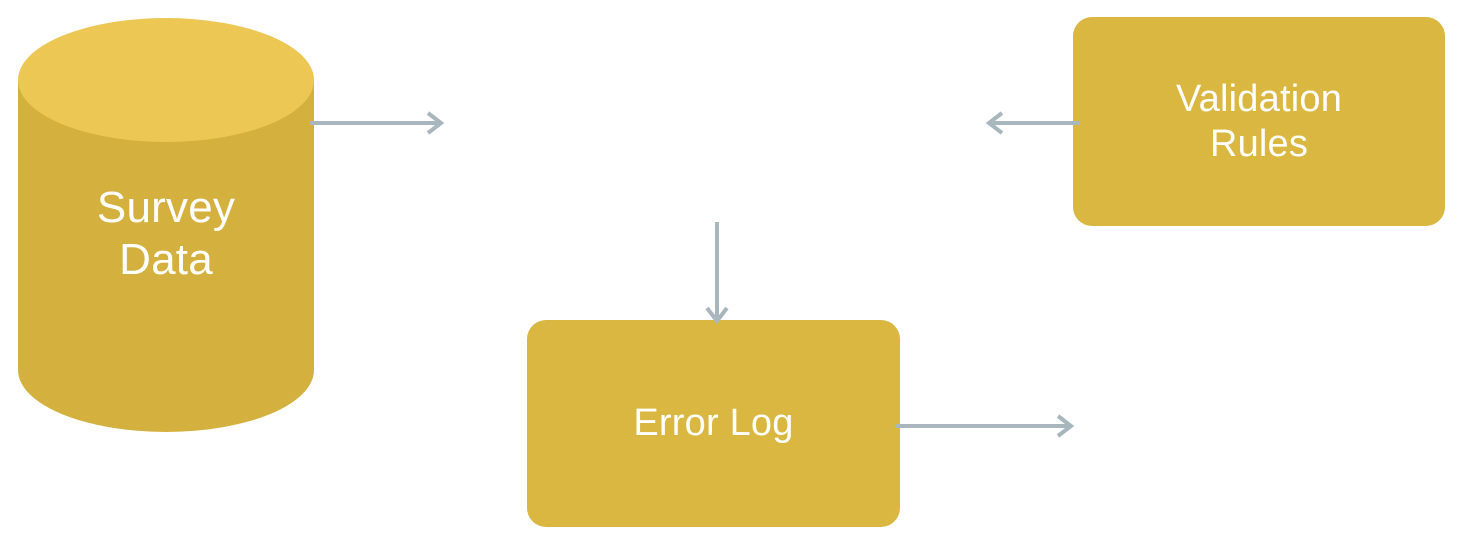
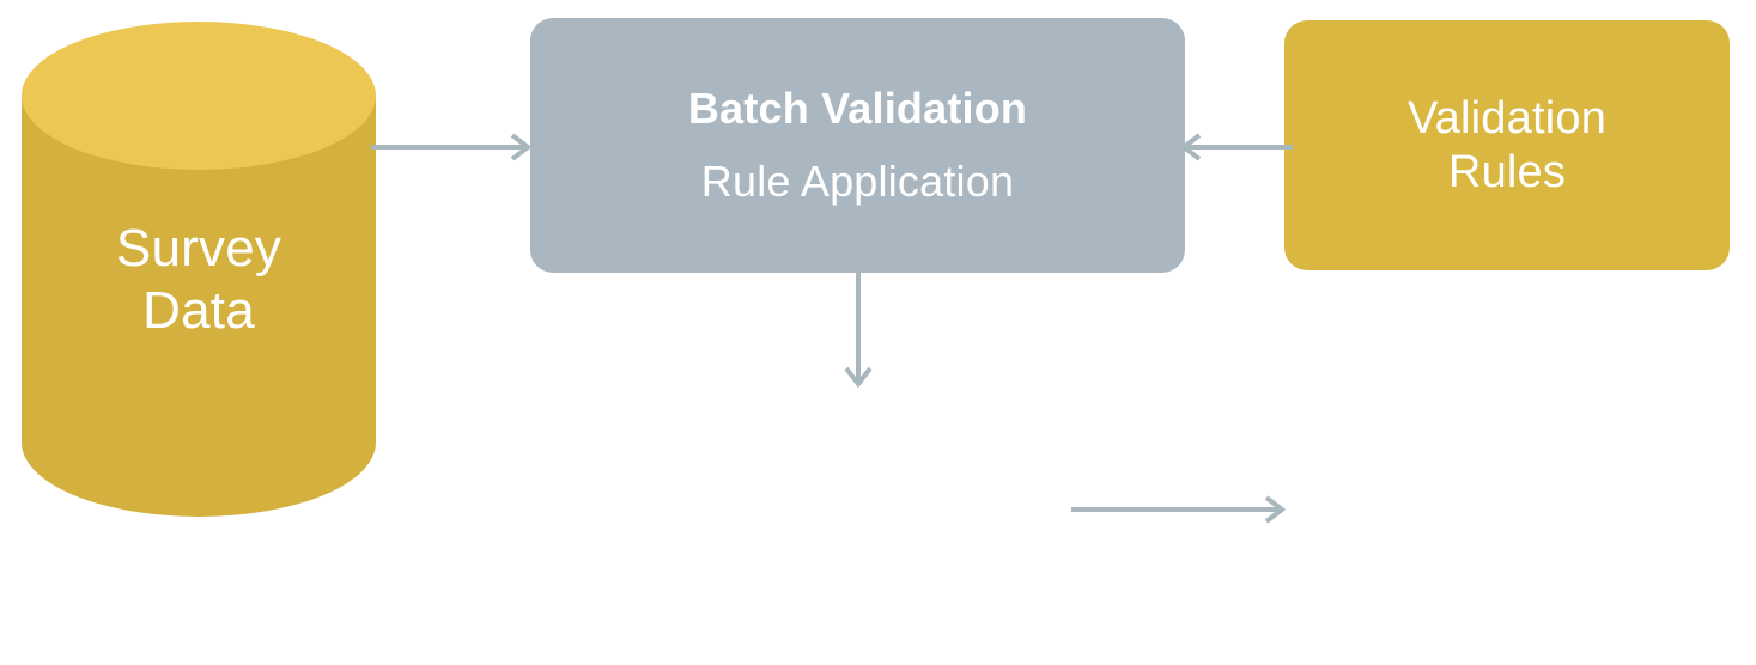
  Survey
  Data
+ Batch Validation
+ Rule Application
  Validation
  Rules
- Error Log
